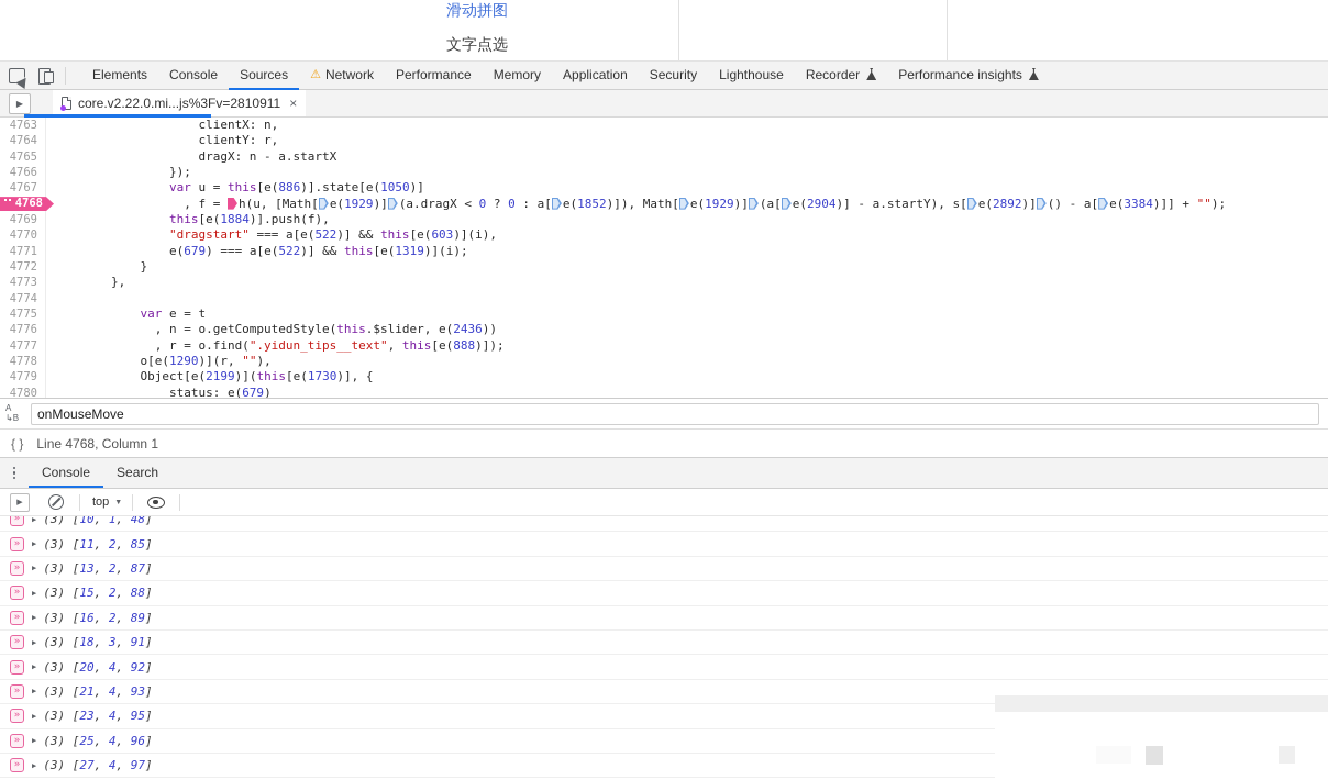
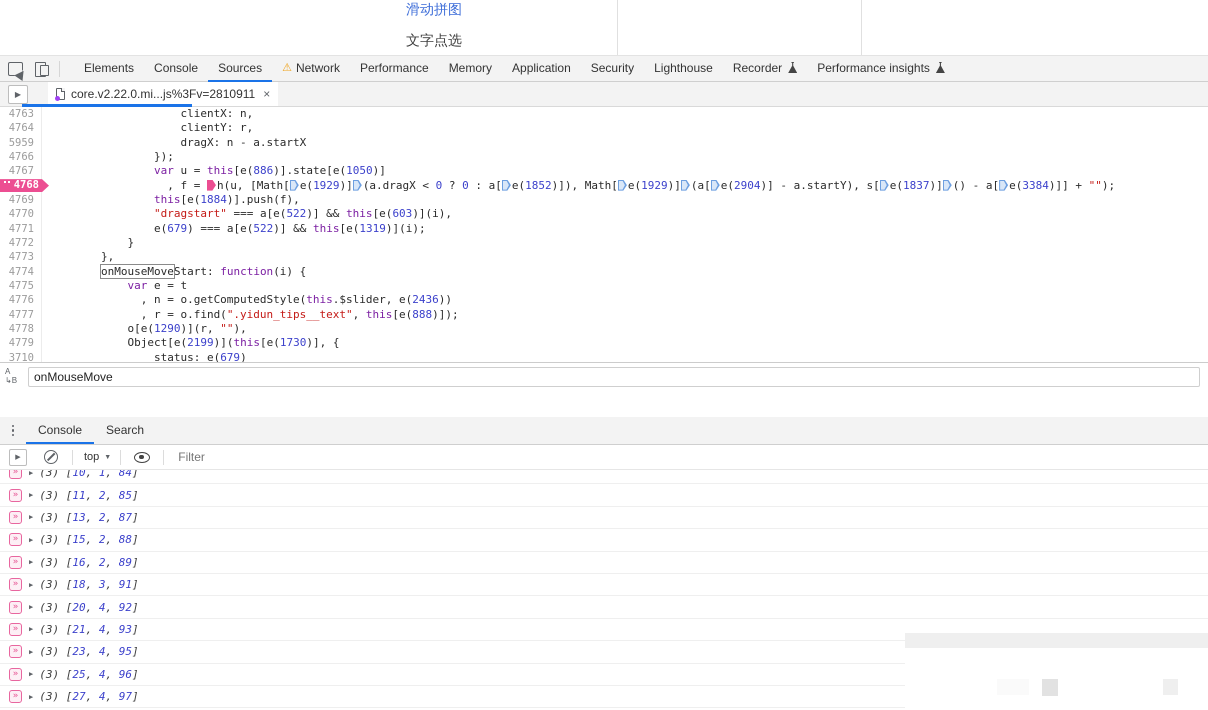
  滑动拼图
  文字点选
  Elements
  Console
  Sources
  ⚠
  Network
  Performance
  Memory
  Application
  Security
  Lighthouse
  Recorder
  Performance insights
  ▶
  core.v2.22.0.mi...js%3Fv=2810911
  ×
  4763
  clientX: n,
  4764
  clientY: r,
- 4765
+ 5959
  dragX: n - a.startX
  4766
  });
  4767
  var u = this[e(886)].state[e(1050)]
  4768
  4768
- , f = h(u, [Math[ e(1929)] (a.dragX < 0 ? 0 : a[ e(1852)]), Math[ e(1929)] (a[ e(2904)] - a.startY), s[ e(2892)] () - a[ e(3384)]] + "");
+ , f = h(u, [Math[ e(1929)] (a.dragX < 0 ? 0 : a[ e(1852)]), Math[ e(1929)] (a[ e(2904)] - a.startY), s[ e(1837)] () - a[ e(3384)]] + "");
  4769
  this[e(1884)].push(f),
  4770
  "dragstart" === a[e(522)] && this[e(603)](i),
  4771
  e(679) === a[e(522)] && this[e(1319)](i);
  4772
  }
  4773
  },
  4774
+ onMouseMoveStart: function(i) {
  4775
  var e = t
  4776
  , n = o.getComputedStyle(this.$slider, e(2436))
  4777
  , r = o.find(".yidun_tips__text", this[e(888)]);
  4778
  o[e(1290)](r, ""),
  4779
  Object[e(2199)](this[e(1730)], {
- 4780
+ 3710
  status: e(679)
  A
  ↳B
  onMouseMove
- { }
- Line 4768, Column 1
  Console
  Search
  top
+ Filter
  »
  ▶
- (3) [10, 1, 48]
+ (3) [10, 1, 84]
  »
  ▶
  (3) [11, 2, 85]
  »
  ▶
  (3) [13, 2, 87]
  »
  ▶
  (3) [15, 2, 88]
  »
  ▶
  (3) [16, 2, 89]
  »
  ▶
  (3) [18, 3, 91]
  »
  ▶
  (3) [20, 4, 92]
  »
  ▶
  (3) [21, 4, 93]
  »
  ▶
  (3) [23, 4, 95]
  »
  ▶
  (3) [25, 4, 96]
  »
  ▶
  (3) [27, 4, 97]
